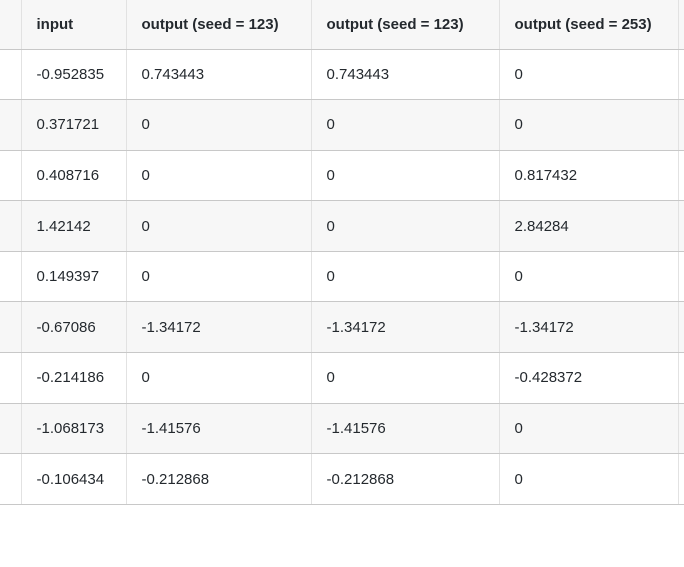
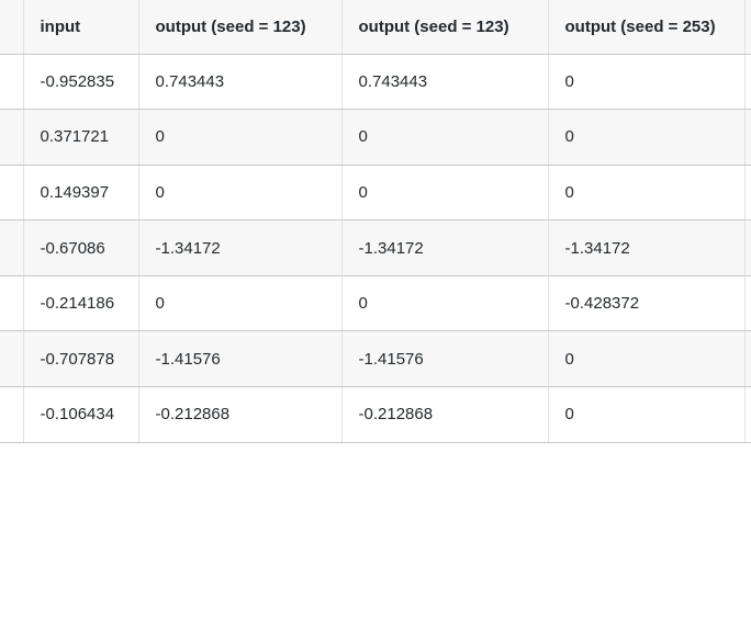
  	input	output (seed = 123)	output (seed = 123)	output (seed = 253)
  	-0.952835	0.743443	0.743443	0
  	0.371721	0	0	0
- 	0.408716	0	0	0.817432
- 	1.42142	0	0	2.84284
  	0.149397	0	0	0
  	-0.67086	-1.34172	-1.34172	-1.34172
  	-0.214186	0	0	-0.428372
- 	-1.068173	-1.41576	-1.41576	0
+ 	-0.707878	-1.41576	-1.41576	0
  	-0.106434	-0.212868	-0.212868	0
